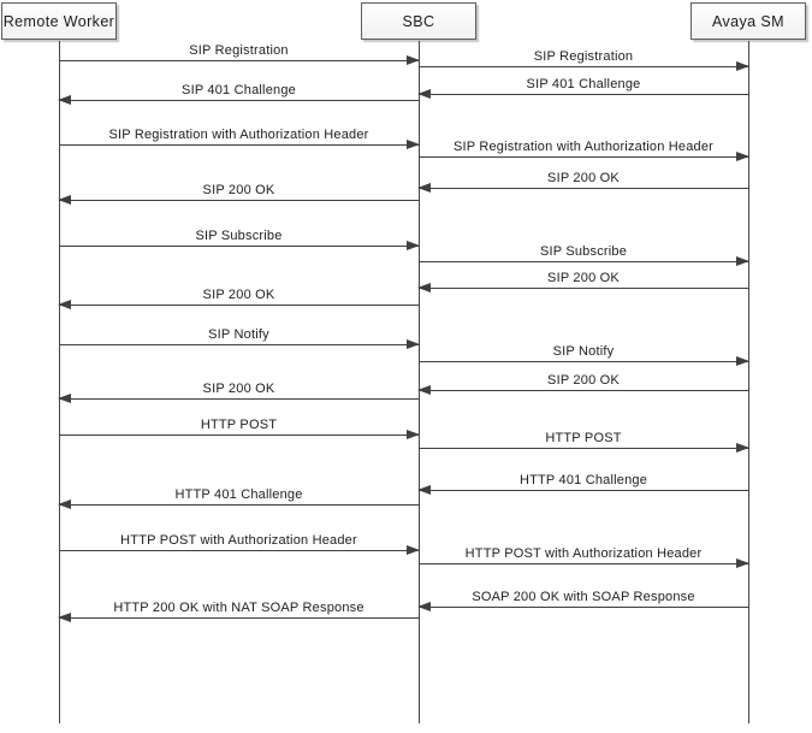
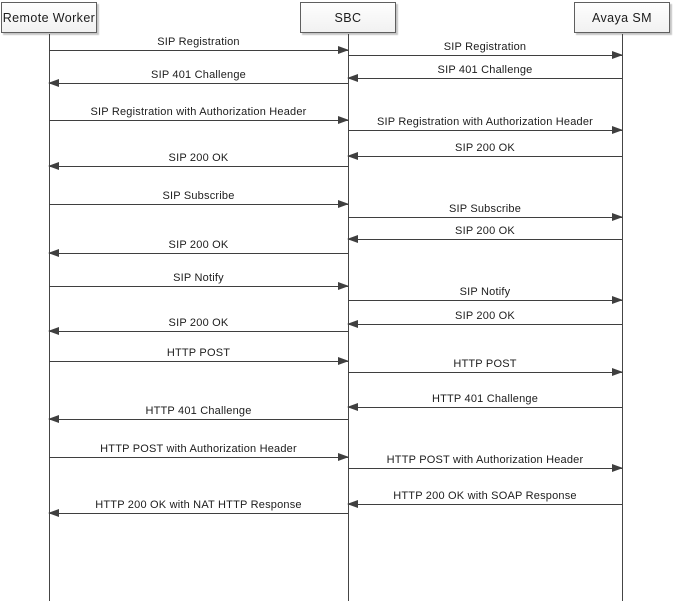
  Remote Worker
  SBC
  Avaya SM
  SIP Registration
  SIP Registration
  SIP 401 Challenge
  SIP 401 Challenge
  SIP Registration with Authorization Header
  SIP Registration with Authorization Header
  SIP 200 OK
  SIP 200 OK
  SIP Subscribe
  SIP Subscribe
  SIP 200 OK
  SIP 200 OK
  SIP Notify
  SIP Notify
  SIP 200 OK
  SIP 200 OK
  HTTP POST
  HTTP POST
  HTTP 401 Challenge
  HTTP 401 Challenge
  HTTP POST with Authorization Header
  HTTP POST with Authorization Header
- SOAP 200 OK with SOAP Response
+ HTTP 200 OK with SOAP Response
- HTTP 200 OK with NAT SOAP Response
+ HTTP 200 OK with NAT HTTP Response
